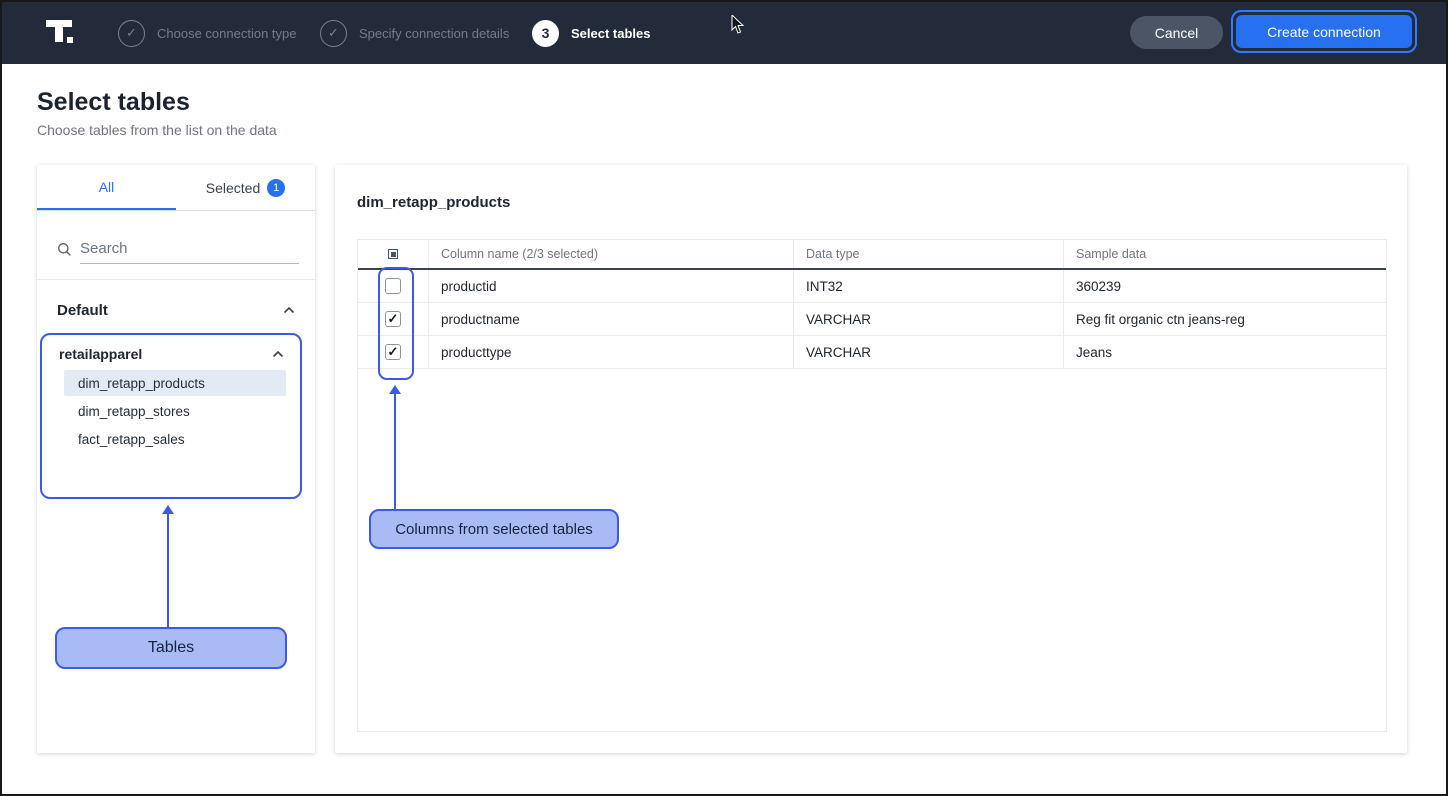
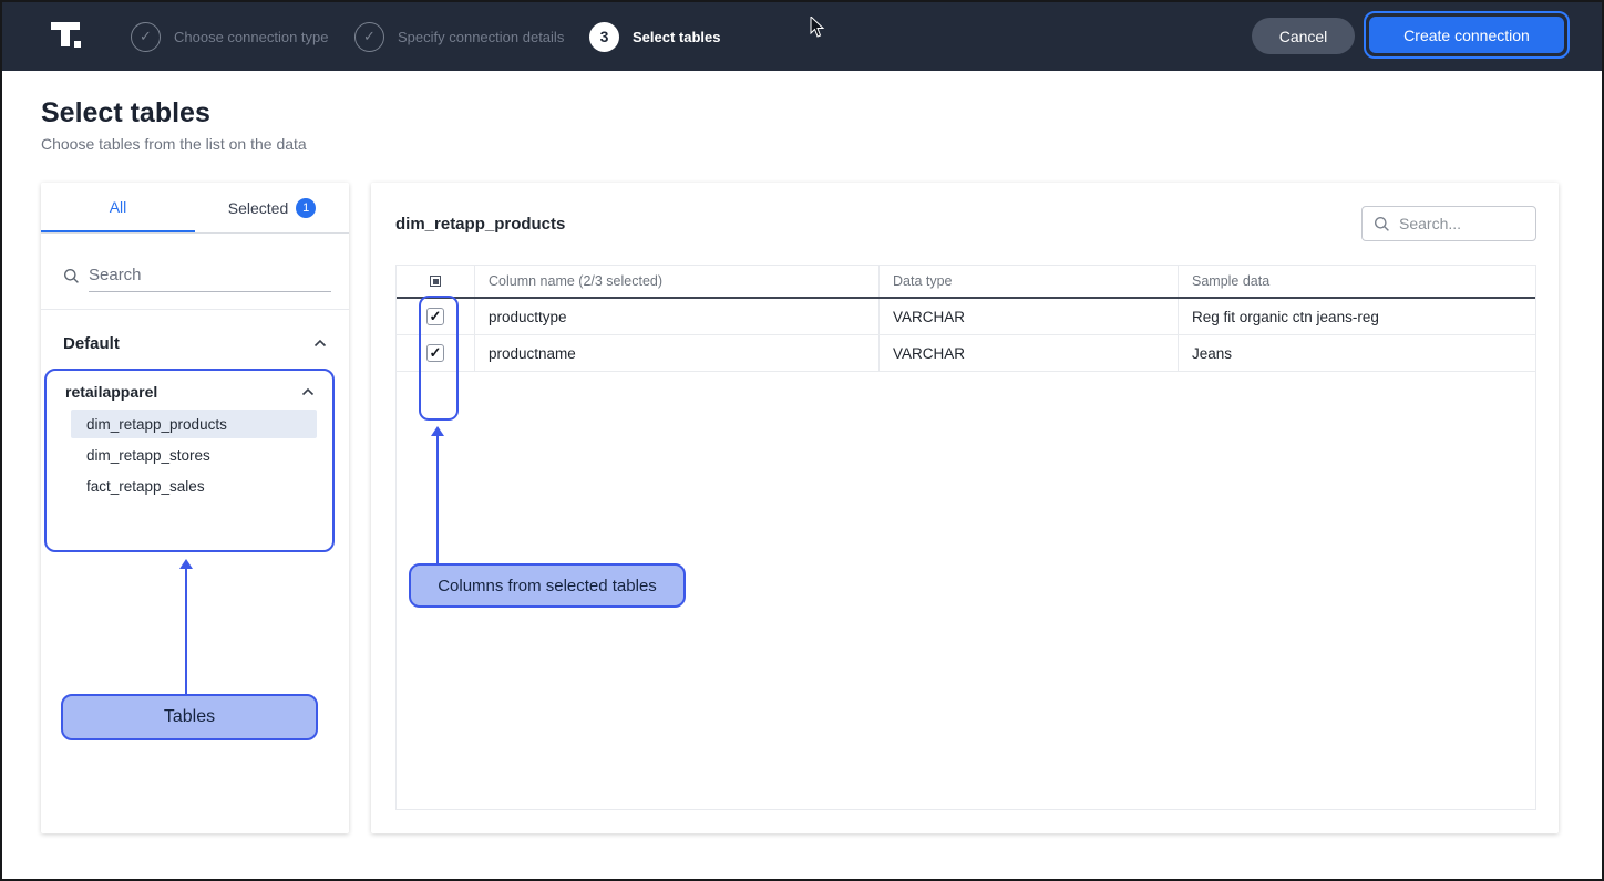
  ✓
  Choose connection type
  ✓
  Specify connection details
  3
  Select tables
  Cancel
  Create connection
  Select tables
  Choose tables from the list on the data
  All
  Selected
  1
  Search
  Default
  retailapparel
  dim_retapp_products
  dim_retapp_stores
  fact_retapp_sales
  dim_retapp_products
+ Search...
  Column name (2/3 selected)
  Data type
  Sample data
- productid
- INT32
- 360239
  ✓
- productname
+ producttype
  VARCHAR
  Reg fit organic ctn jeans-reg
  ✓
- producttype
+ productname
  VARCHAR
  Jeans
  Tables
  Columns from selected tables
